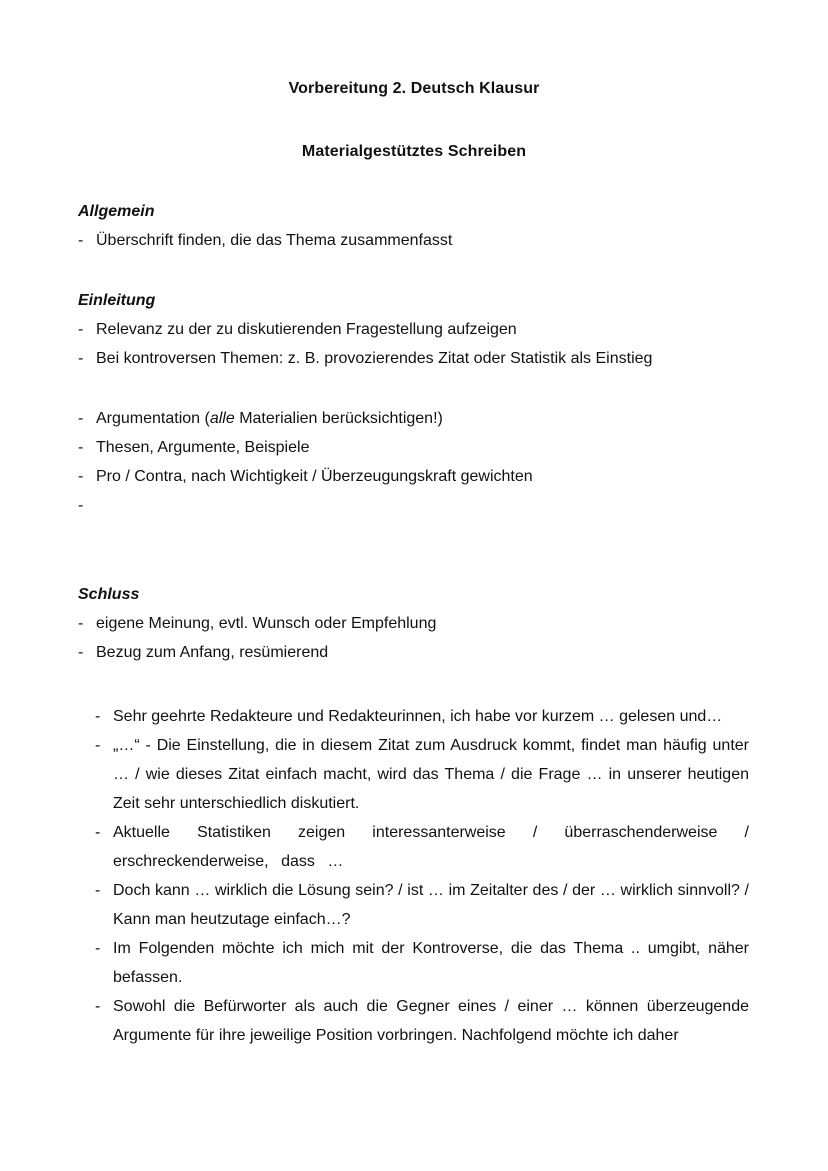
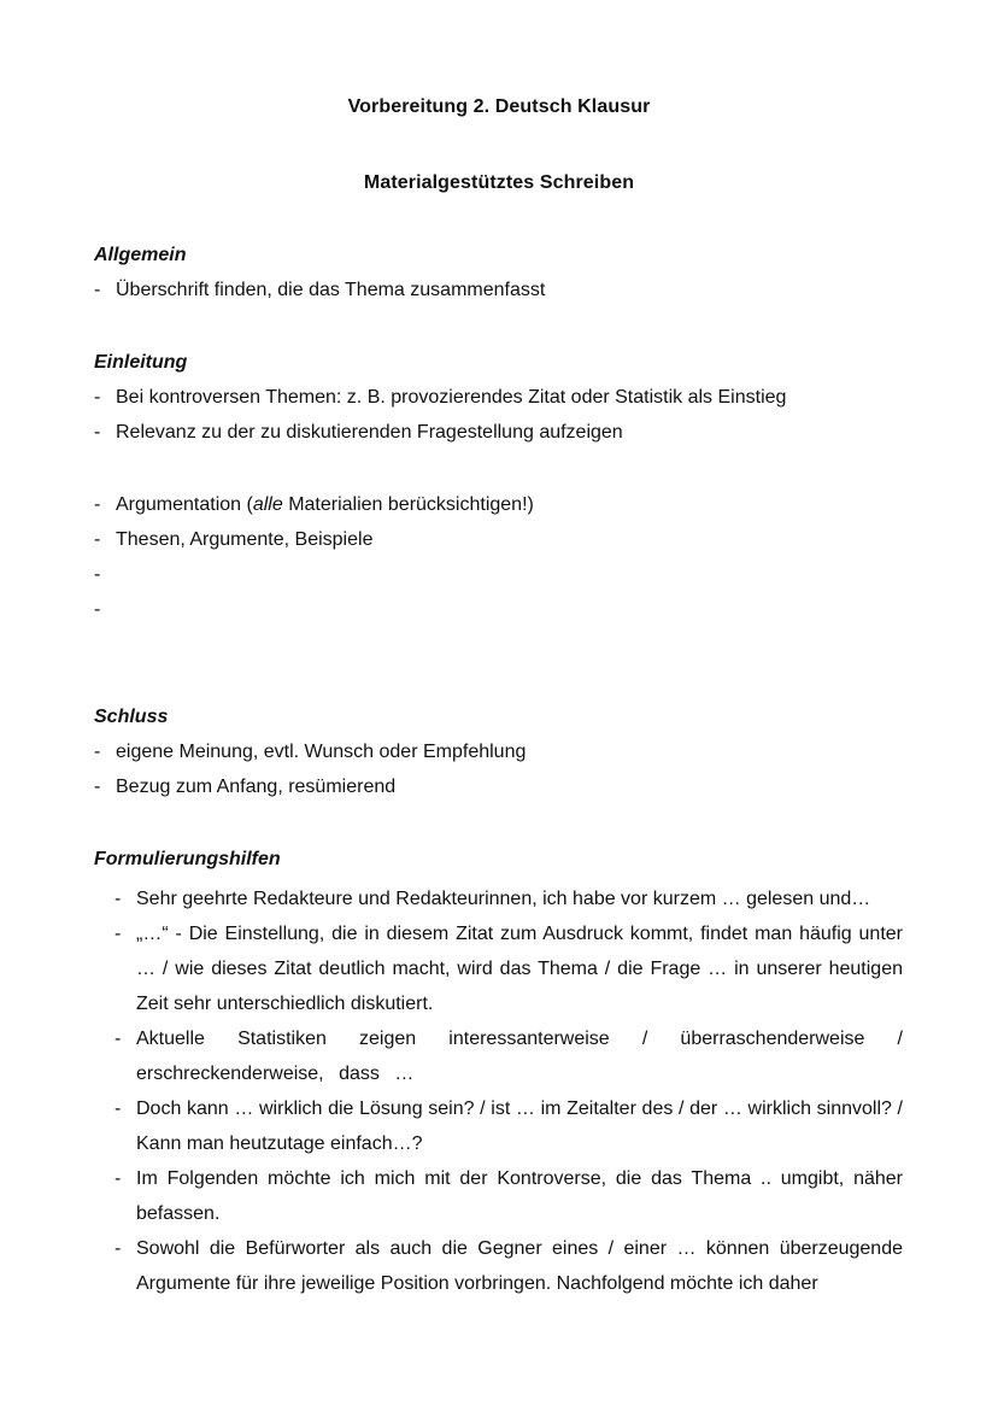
  Vorbereitung 2. Deutsch Klausur
  Materialgestütztes Schreiben
  Allgemein
  -
  Überschrift finden, die das Thema zusammenfasst
  Einleitung
  -
- Relevanz zu der zu diskutierenden Fragestellung aufzeigen
+ Bei kontroversen Themen: z. B. provozierendes Zitat oder Statistik als Einstieg
  -
- Bei kontroversen Themen: z. B. provozierendes Zitat oder Statistik als Einstieg
+ Relevanz zu der zu diskutierenden Fragestellung aufzeigen
  -
  Argumentation (alle Materialien berücksichtigen!)
  -
  Thesen, Argumente, Beispiele
  -
- Pro / Contra, nach Wichtigkeit / Überzeugungskraft gewichten
  -
  Schluss
  -
  eigene Meinung, evtl. Wunsch oder Empfehlung
  -
  Bezug zum Anfang, resümierend
+ Formulierungshilfen
  -
  Sehr geehrte Redakteure und Redakteurinnen, ich habe vor kurzem … gelesen und…
  -
- „…“ - Die Einstellung, die in diesem Zitat zum Ausdruck kommt, findet man häufig unter … / wie dieses Zitat einfach macht, wird das Thema / die Frage … in unserer heutigen Zeit sehr unterschiedlich diskutiert.
+ „…“ - Die Einstellung, die in diesem Zitat zum Ausdruck kommt, findet man häufig unter … / wie dieses Zitat deutlich macht, wird das Thema / die Frage … in unserer heutigen Zeit sehr unterschiedlich diskutiert.
  -
  Aktuelle Statistiken zeigen interessanterweise / überraschenderweise / erschreckenderweise, dass …
  -
  Doch kann … wirklich die Lösung sein? / ist … im Zeitalter des / der … wirklich sinnvoll? / Kann man heutzutage einfach…?
  -
  Im Folgenden möchte ich mich mit der Kontroverse, die das Thema .. umgibt, näher befassen.
  -
  Sowohl die Befürworter als auch die Gegner eines / einer … können überzeugende Argumente für ihre jeweilige Position vorbringen. Nachfolgend möchte ich daher
